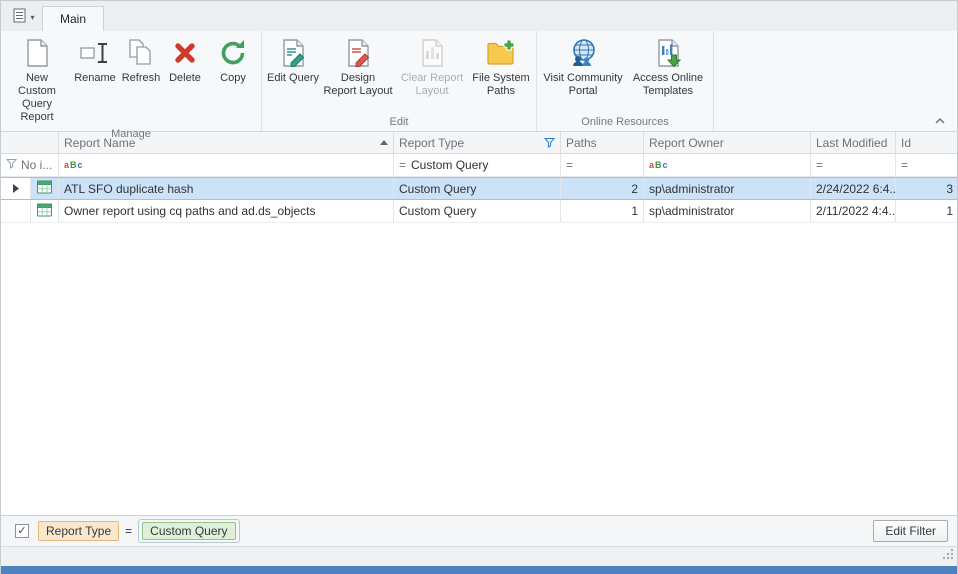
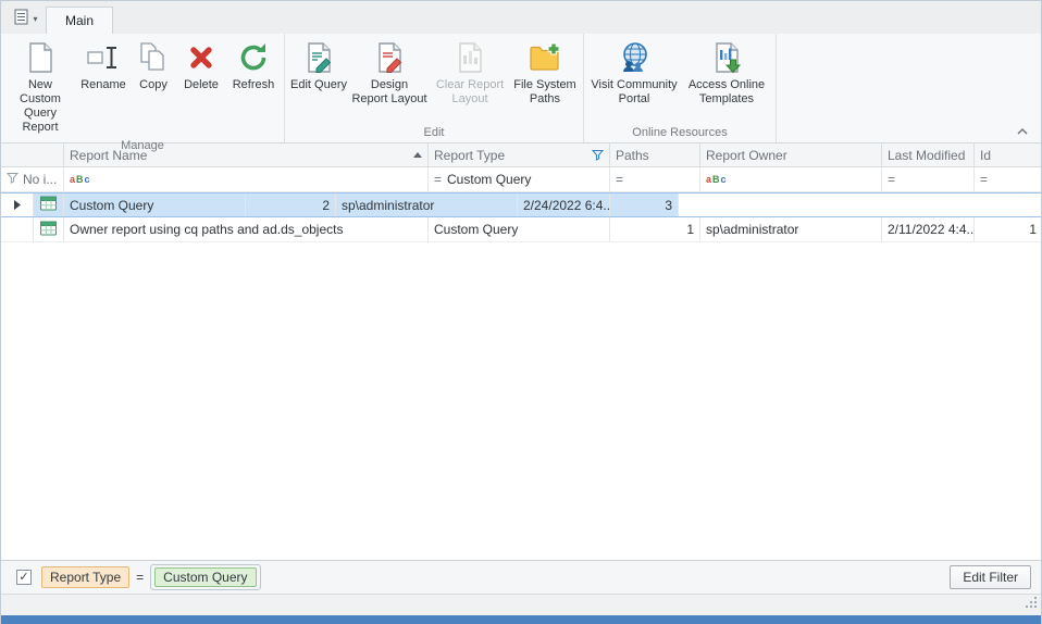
  ▾
  Main
  New Custom Query Report
  Rename
- Refresh
+ Copy
  Delete
- Copy
+ Refresh
  Manage
  Edit Query
  Design Report Layout
  Clear Report Layout
  File System Paths
  Edit
  Visit Community Portal
  Access Online Templates
  Online Resources
  Report Name
  Report Type
  Paths
  Report Owner
  Last Modified
  Id
  No i...
  a
  B
  c
  =
  Custom Query
  =
  a
  B
  c
  =
  =
- ATL SFO duplicate hash
  Custom Query
  2
  sp\administrator
  2/24/2022 6:4..
  3
  Owner report using cq paths and ad.ds_objects
  Custom Query
  1
  sp\administrator
  2/11/2022 4:4..
  1
  ✓
  Report Type
  =
  Custom Query
  Edit Filter
